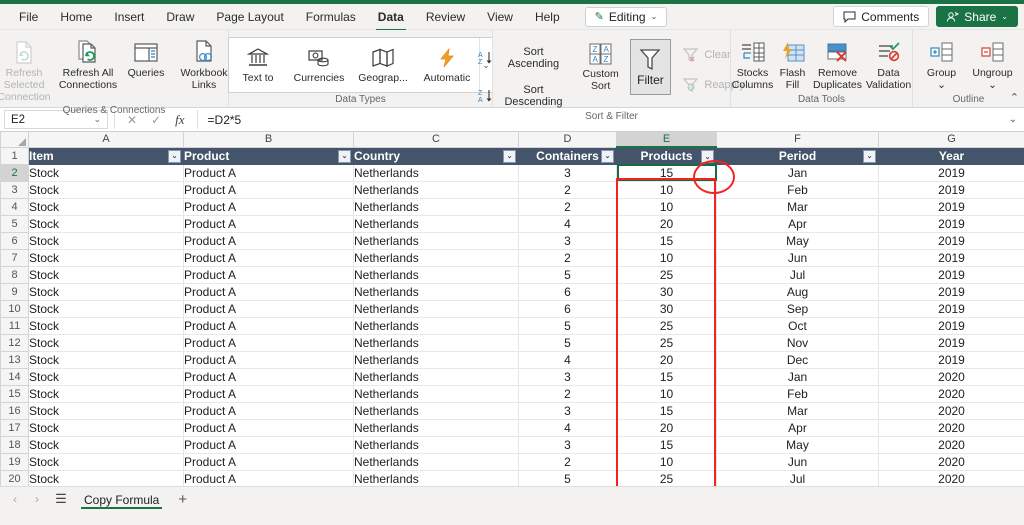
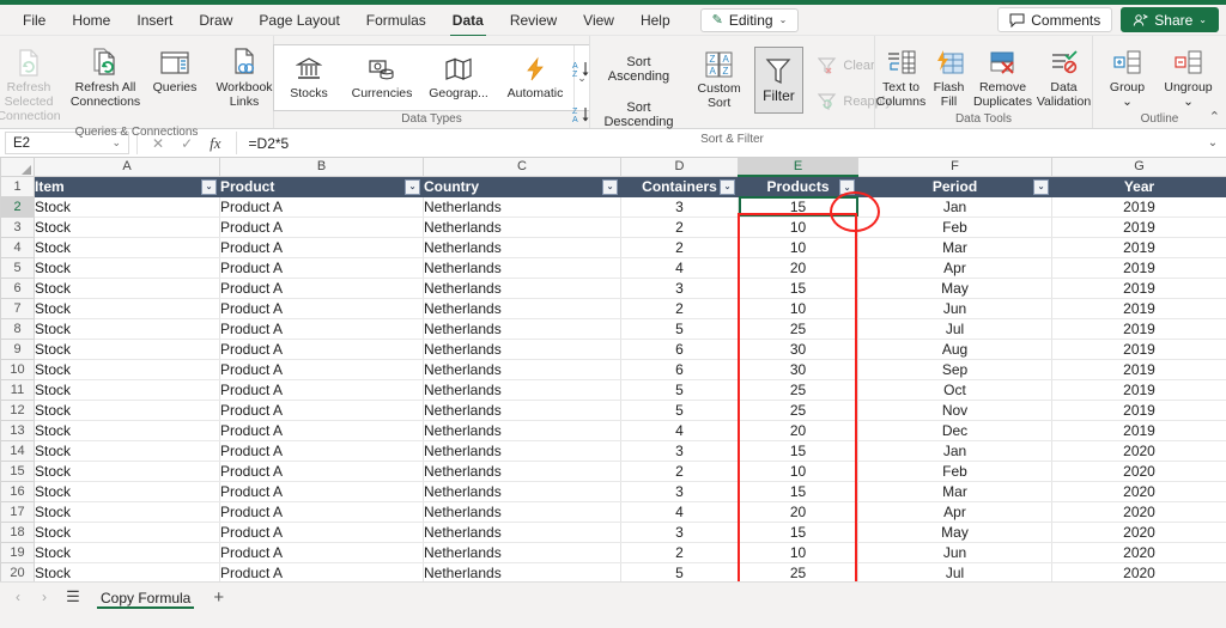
  File
  Home
  Insert
  Draw
  Page Layout
  Formulas
  Data
  Review
  View
  Help
  ✎
  Editing
  ⌄
  Comments
  Share
  ⌄
  Refresh Selected
  Connection
  Refresh All
  Connections
  Queries
  Workbook
  Links
  Queries & Connections
- Text to
+ Stocks
  Currencies
  Geograp...
  Automatic
  ⌄
  Data Types
  Sort Ascending
  Sort Descending
  Z
  A
  A
  Z
  Custom
  Sort
  Filter
  Clear
  Reapply
  Sort & Filter
- Stocks
+ Text to
  Columns
  Flash
  Fill
  Remove
  Duplicates
  Data
  Validation
  Data Tools
  Group
  ⌄
  Ungroup
  ⌄
  Outline
  ⌃
  E2
  ⌄
  ✕
  ✓
  fx
  =D2*5
  ⌄
  	A	B	C	D	E	F	G
  1	Item	Product	Country	Containers	Products	Period	Year
  2	Stock	Product A	Netherlands	3	15	Jan	2019
  3	Stock	Product A	Netherlands	2	10	Feb	2019
  4	Stock	Product A	Netherlands	2	10	Mar	2019
  5	Stock	Product A	Netherlands	4	20	Apr	2019
  6	Stock	Product A	Netherlands	3	15	May	2019
  7	Stock	Product A	Netherlands	2	10	Jun	2019
  8	Stock	Product A	Netherlands	5	25	Jul	2019
  9	Stock	Product A	Netherlands	6	30	Aug	2019
  10	Stock	Product A	Netherlands	6	30	Sep	2019
  11	Stock	Product A	Netherlands	5	25	Oct	2019
  12	Stock	Product A	Netherlands	5	25	Nov	2019
  13	Stock	Product A	Netherlands	4	20	Dec	2019
  14	Stock	Product A	Netherlands	3	15	Jan	2020
  15	Stock	Product A	Netherlands	2	10	Feb	2020
  16	Stock	Product A	Netherlands	3	15	Mar	2020
  17	Stock	Product A	Netherlands	4	20	Apr	2020
  18	Stock	Product A	Netherlands	3	15	May	2020
  19	Stock	Product A	Netherlands	2	10	Jun	2020
  20	Stock	Product A	Netherlands	5	25	Jul	2020
  ‹
  ›
  ☰
  Copy Formula
  +
